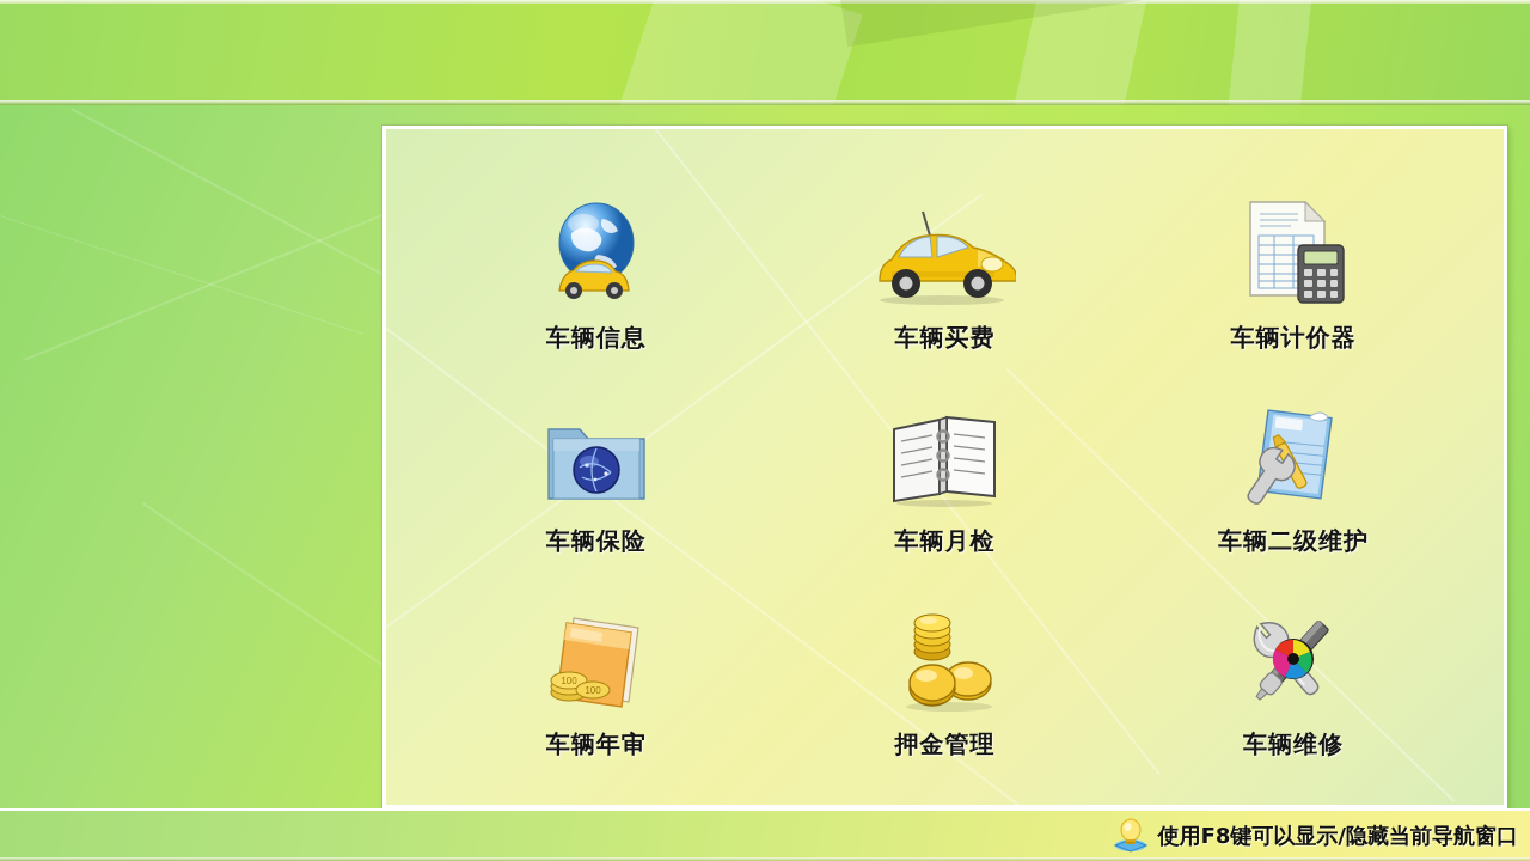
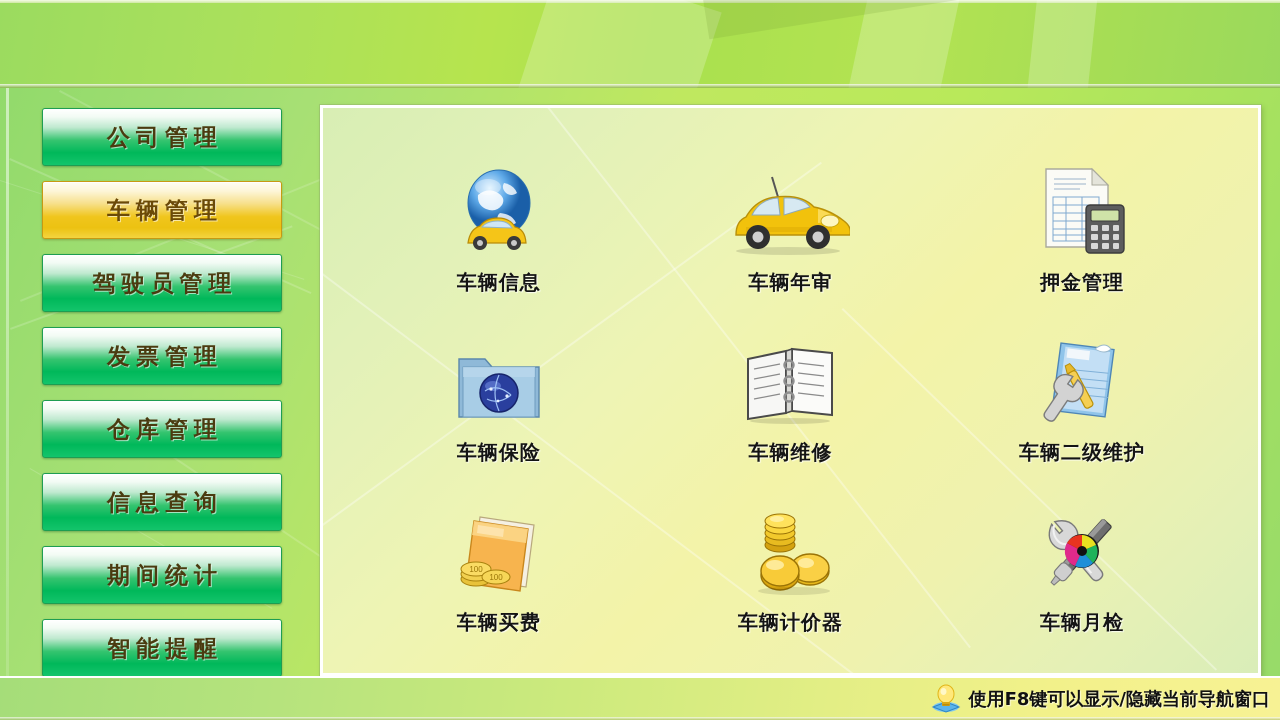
+ 公司管理
+ 车辆管理
+ 驾驶员管理
+ 发票管理
+ 仓库管理
+ 信息查询
+ 期间统计
+ 智能提醒
  车辆信息
- 车辆买费
+ 车辆年审
- 车辆计价器
+ 押金管理
  车辆保险
- 车辆月检
+ 车辆维修
  车辆二级维护
  100
  100
- 车辆年审
+ 车辆买费
- 押金管理
+ 车辆计价器
- 车辆维修
+ 车辆月检
  使用F8键可以显示/隐藏当前导航窗口
